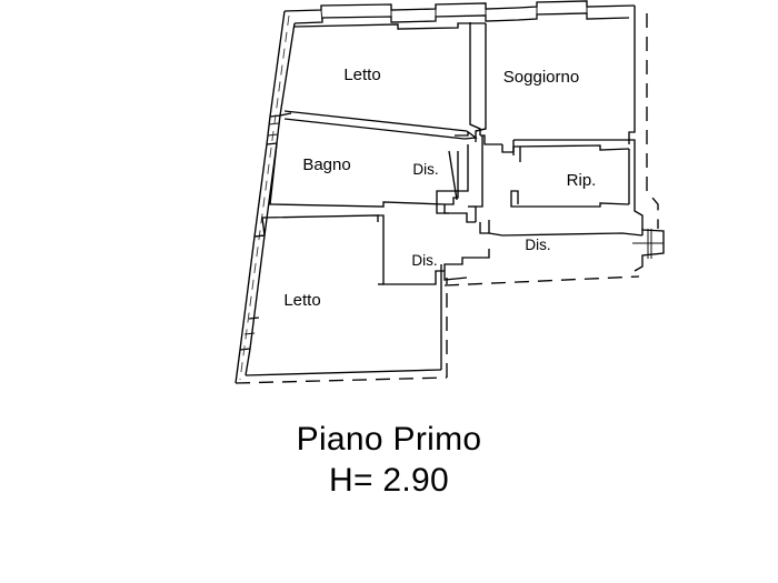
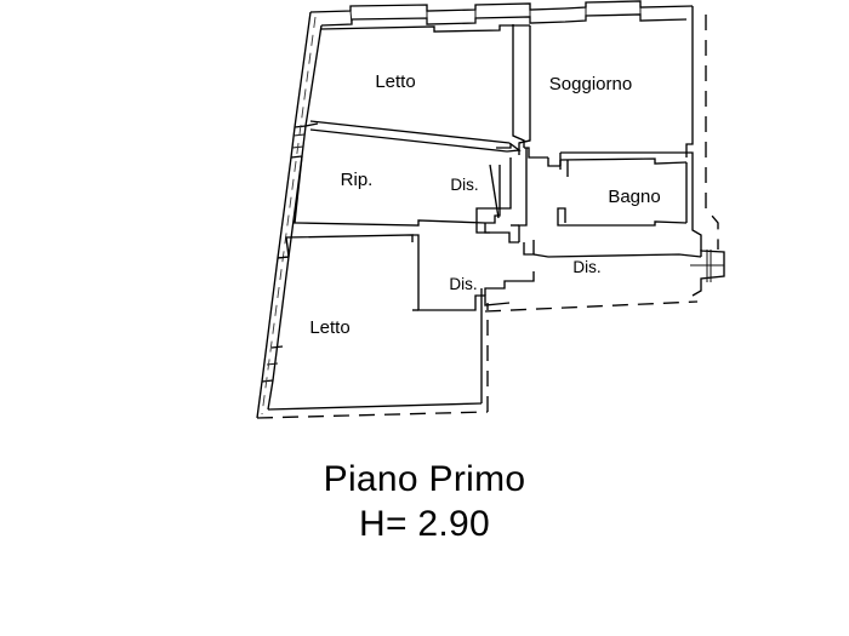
  Letto
  Soggiorno
- Bagno
+ Rip.
  Dis.
- Rip.
+ Bagno
  Dis.
  Dis.
  Letto
  Piano Primo
  H= 2.90
